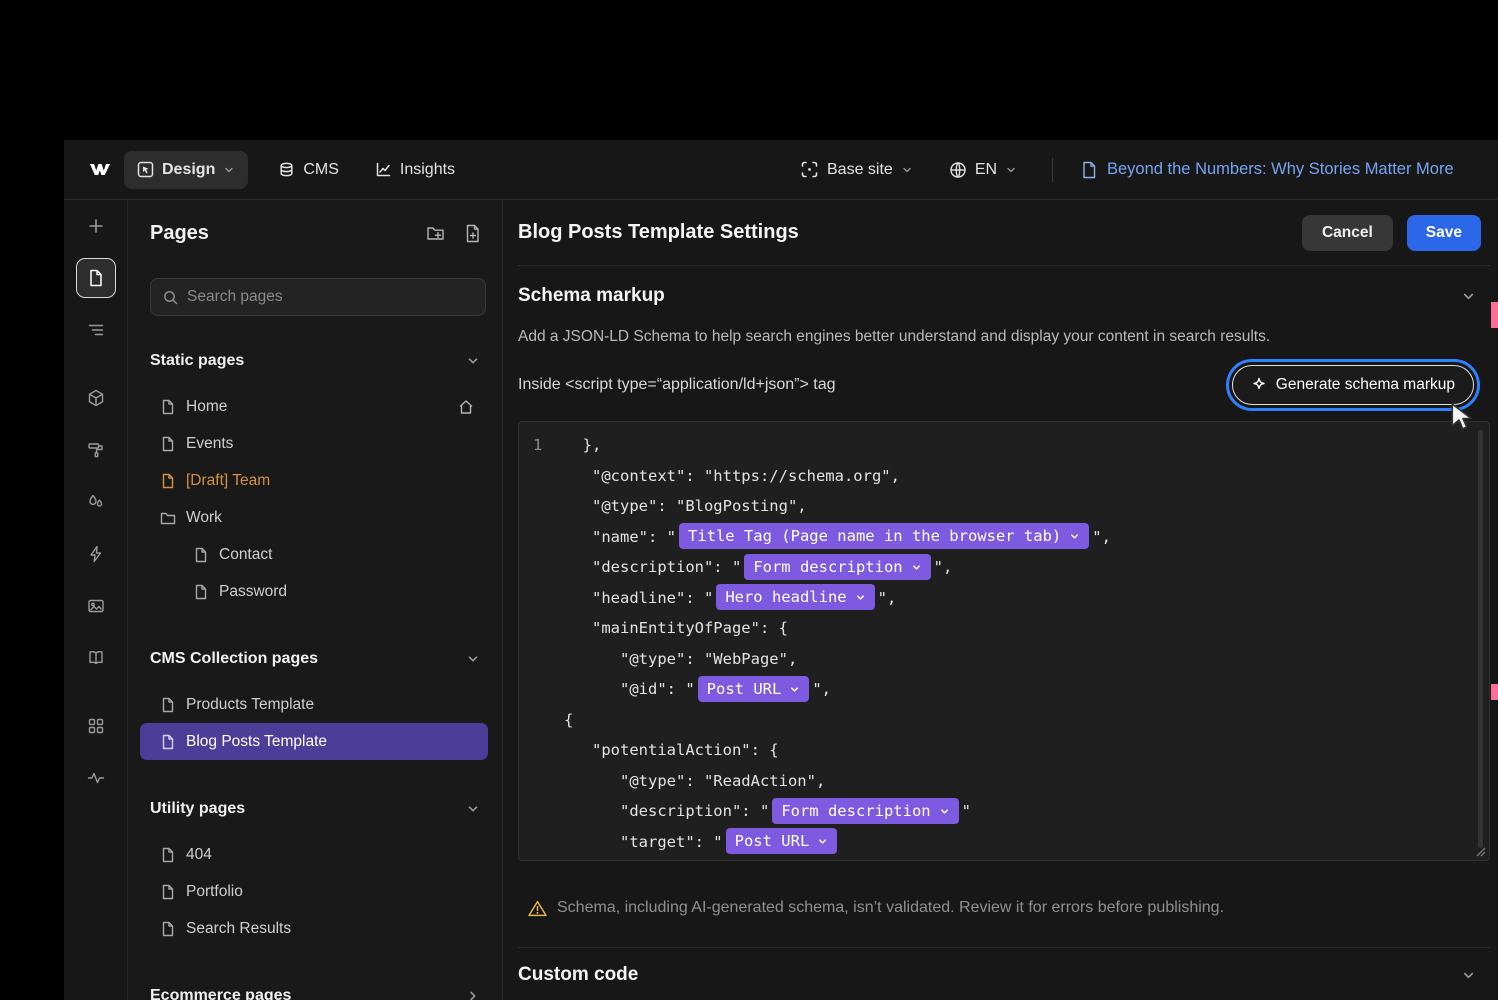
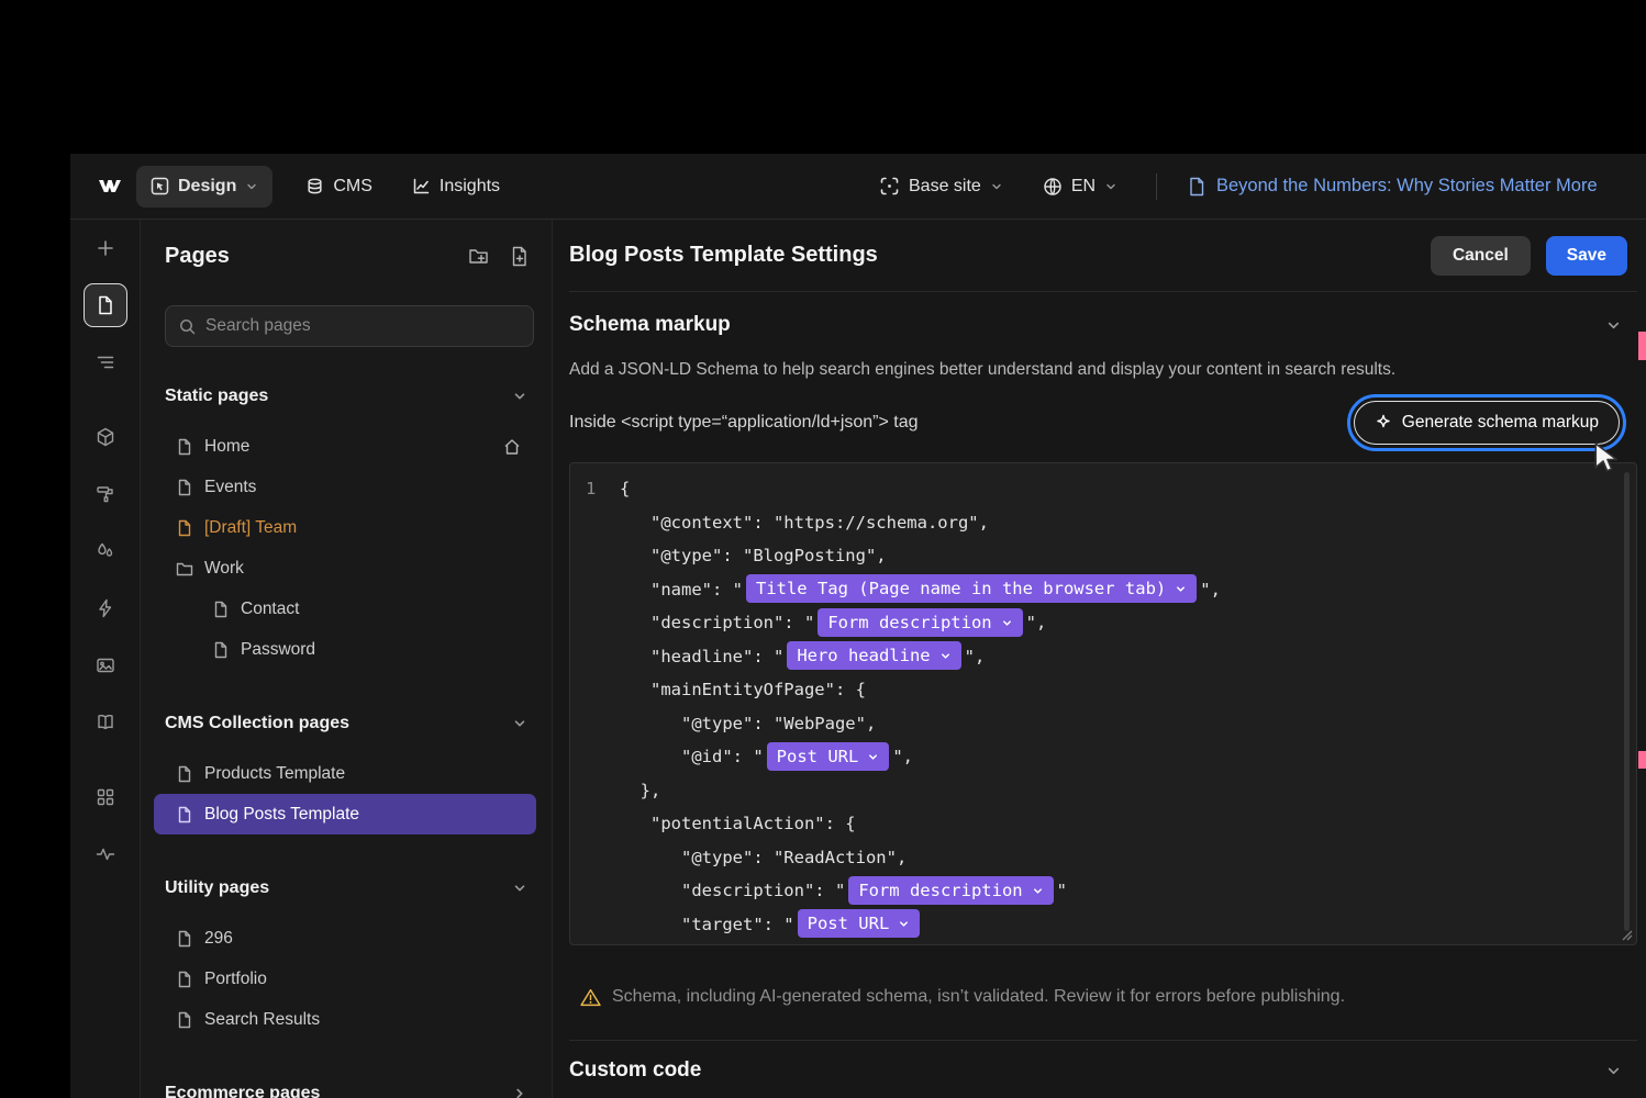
  Design
  CMS
  Insights
  Base site
  EN
  Beyond the Numbers: Why Stories Matter More
  Pages
  Search pages
  Static pages
  Home
  Events
  [Draft] Team
  Work
  Contact
  Password
  CMS Collection pages
  Products Template
  Blog Posts Template
  Utility pages
- 404
+ 296
  Portfolio
  Search Results
  Ecommerce pages
  Blog Posts Template Settings
  Cancel
  Save
  Schema markup
  Add a JSON-LD Schema to help search engines better understand and display your content in search results.
  Inside <script type=“application/ld+json”> tag
  Generate schema markup
- 1 },
+ 1 {
  "@context": "https://schema.org",
  "@type": "BlogPosting",
  "name": " Title Tag (Page name in the browser tab) ",
  "description": " Form description ",
  "headline": " Hero headline ",
  "mainEntityOfPage": {
  "@type": "WebPage",
  "@id": " Post URL ",
- {
+ },
  "potentialAction": {
  "@type": "ReadAction",
  "description": " Form description "
  "target": " Post URL
  Schema, including AI-generated schema, isn’t validated. Review it for errors before publishing.
  Custom code
